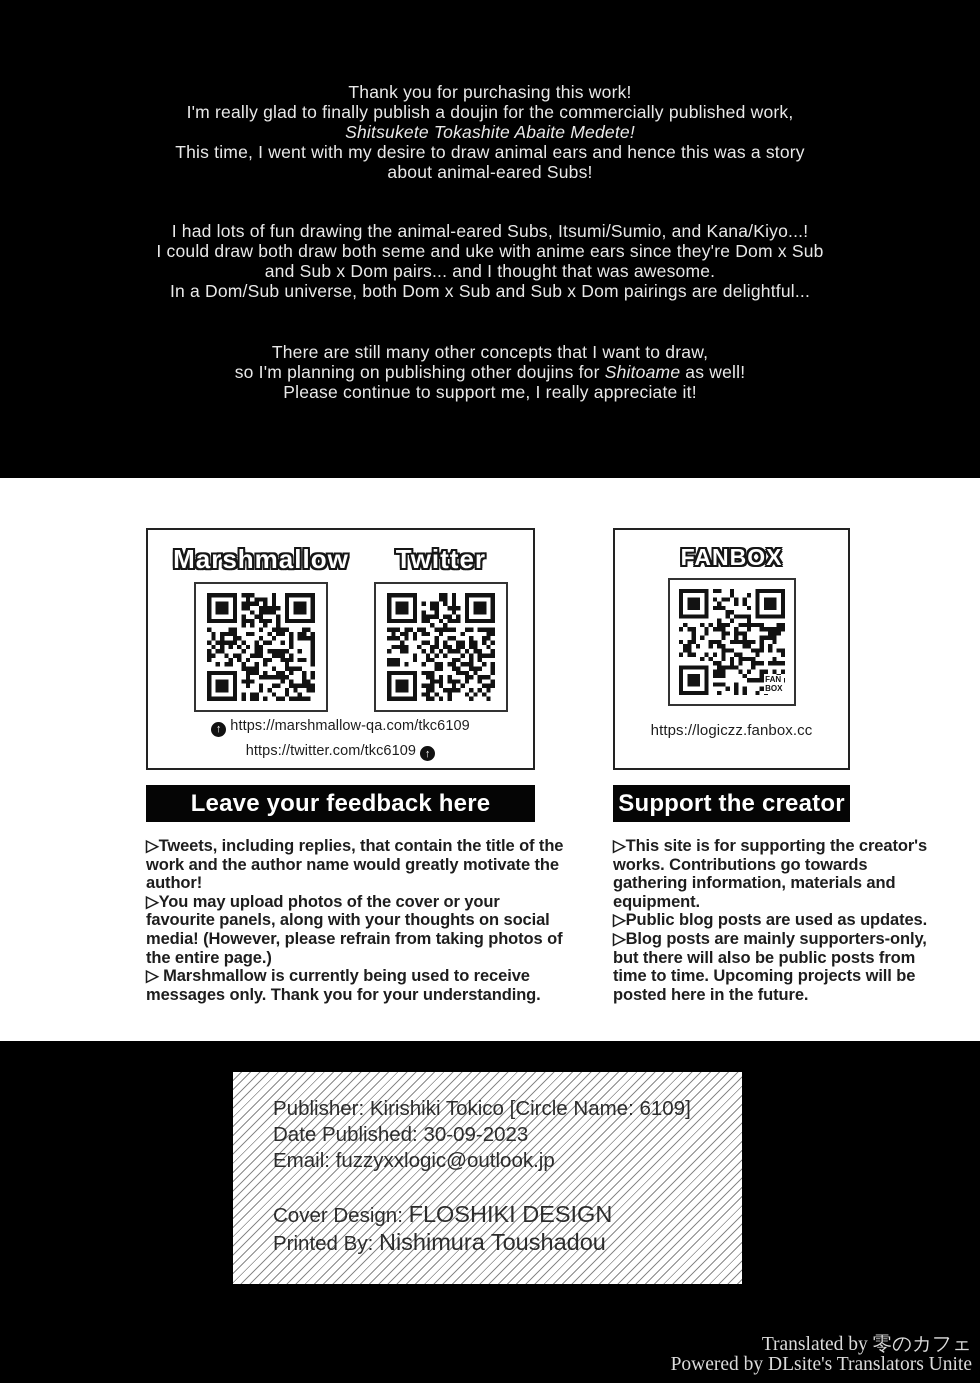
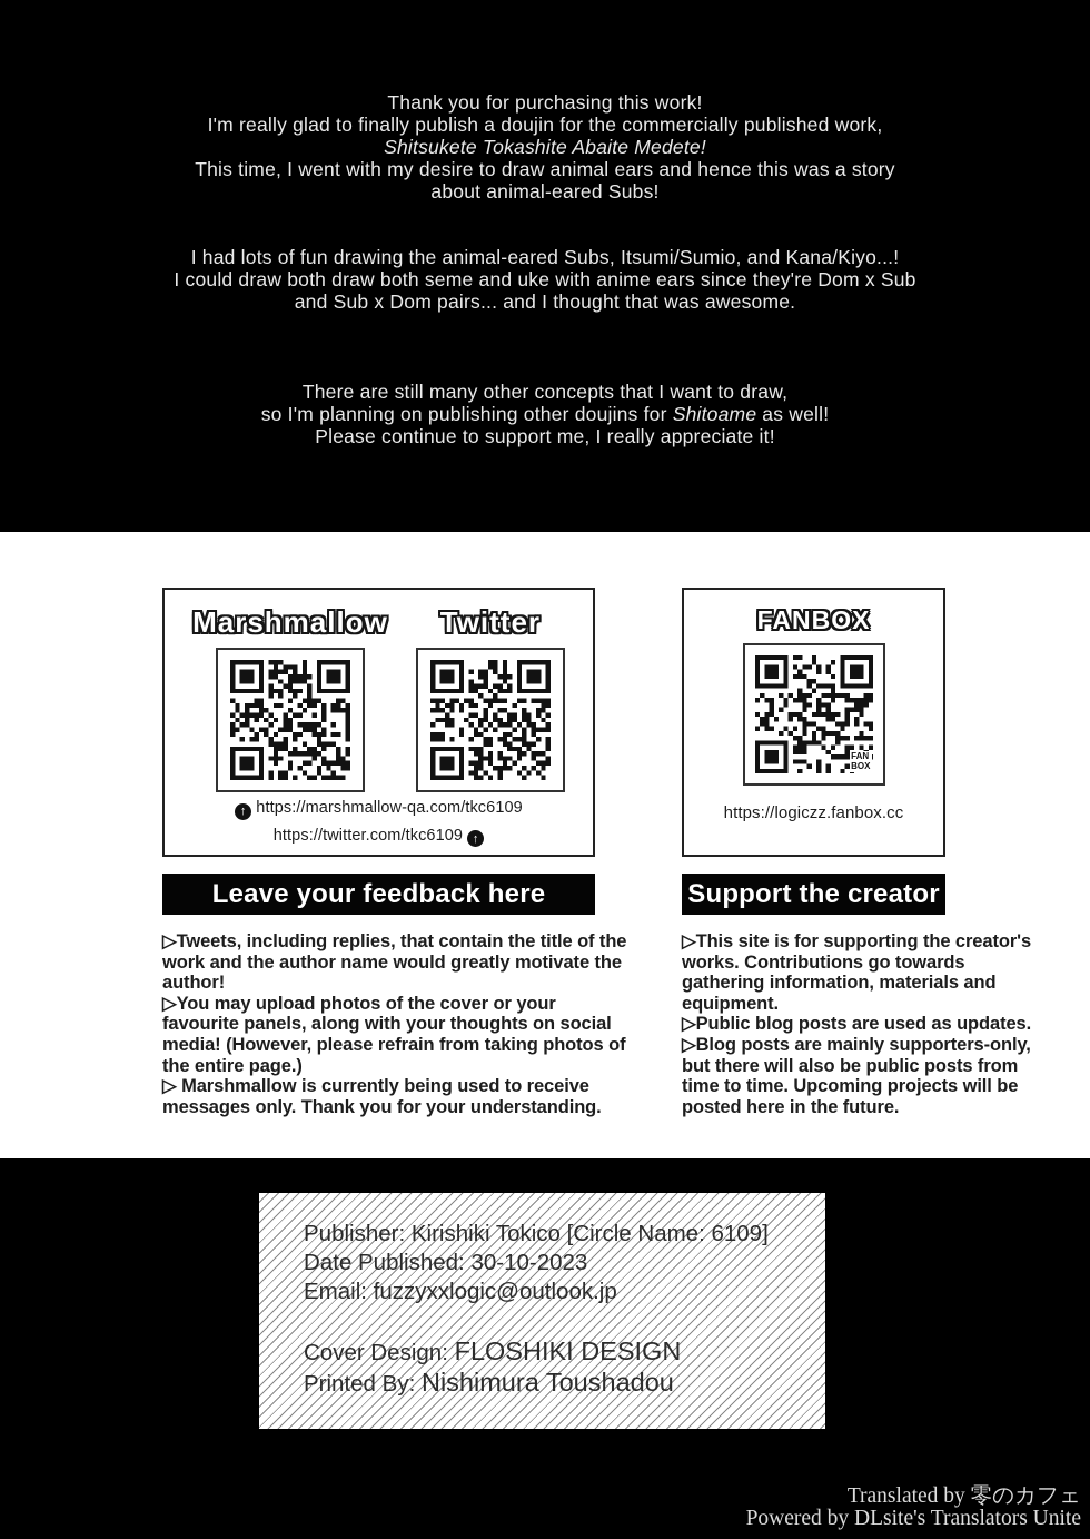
  Thank you for purchasing this work!
  I'm really glad to finally publish a doujin for the commercially published work,
  Shitsukete Tokashite Abaite Medete!
  This time, I went with my desire to draw animal ears and hence this was a story
  about animal-eared Subs!
  I had lots of fun drawing the animal-eared Subs, Itsumi/Sumio, and Kana/Kiyo...!
  I could draw both draw both seme and uke with anime ears since they're Dom x Sub
  and Sub x Dom pairs... and I thought that was awesome.
- In a Dom/Sub universe, both Dom x Sub and Sub x Dom pairings are delightful...
  There are still many other concepts that I want to draw,
  so I'm planning on publishing other doujins for Shitoame as well!
  Please continue to support me, I really appreciate it!
  Marshmallow
  Twitter
  ↑ https://marshmallow-qa.com/tkc6109
  https://twitter.com/tkc6109 ↑
  FANBOX
  FAN
  BOX
  https://logiczz.fanbox.cc
  Leave your feedback here
  Support the creator
  ▷Tweets, including replies, that contain the title of the work and the author name would greatly motivate the author!
  ▷You may upload photos of the cover or your favourite panels, along with your thoughts on social media! (However, please refrain from taking photos of the entire page.)
  ▷ Marshmallow is currently being used to receive messages only. Thank you for your understanding.
  ▷This site is for supporting the creator's works. Contributions go towards gathering information, materials and equipment.
  ▷Public blog posts are used as updates.
  ▷Blog posts are mainly supporters-only, but there will also be public posts from time to time. Upcoming projects will be posted here in the future.
  Publisher: Kirishiki Tokico [Circle Name: 6109]
- Date Published: 30-09-2023
+ Date Published: 30-10-2023
  Email: fuzzyxxlogic@outlook.jp
  Cover Design: FLOSHIKI DESIGN
  Printed By: Nishimura Toushadou
  Translated by 零のカフェ
  Powered by DLsite's Translators Unite
